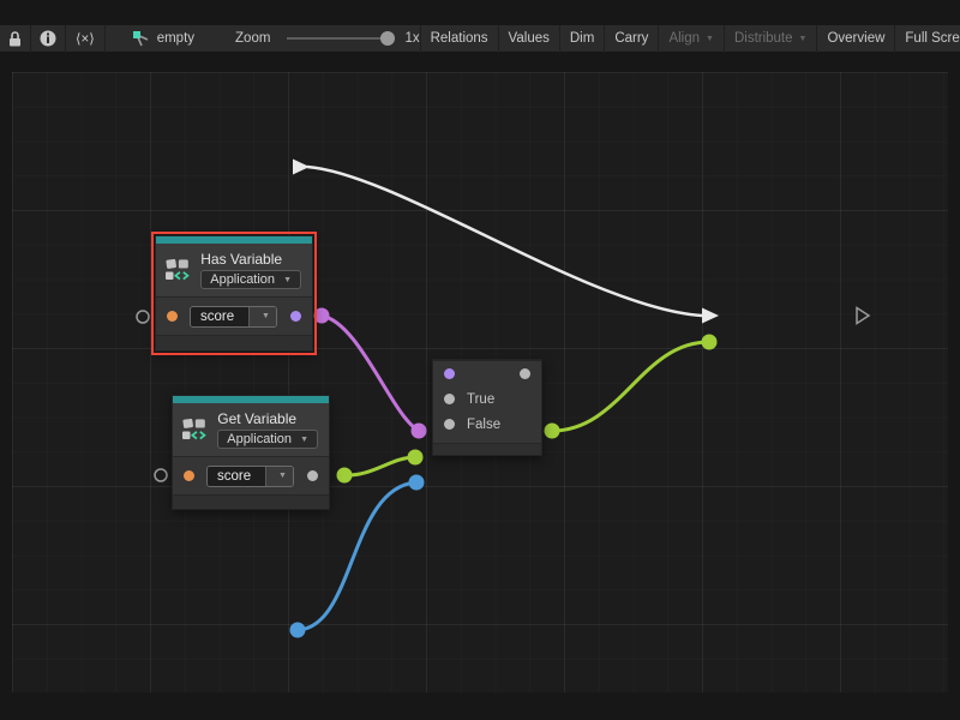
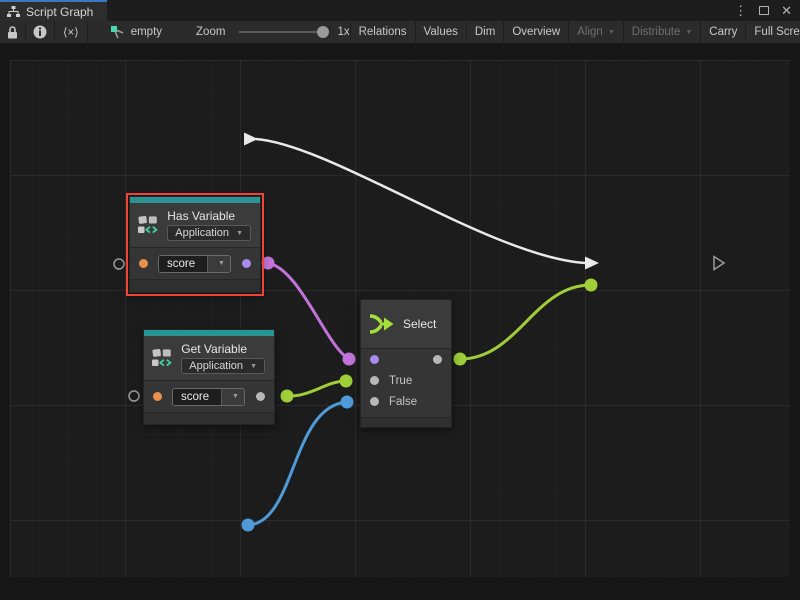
+ Script Graph
+ ⋮
+ ✕
  ⟨×⟩
  empty
  Zoom
  1x
  Relations
  Values
  Dim
- Carry
+ Overview
  Align
  Distribute
- Overview
+ Carry
  Full Scre
  Has Variable
  Application
  score
  Get Variable
  Application
  score
+ Select
  True
  False
